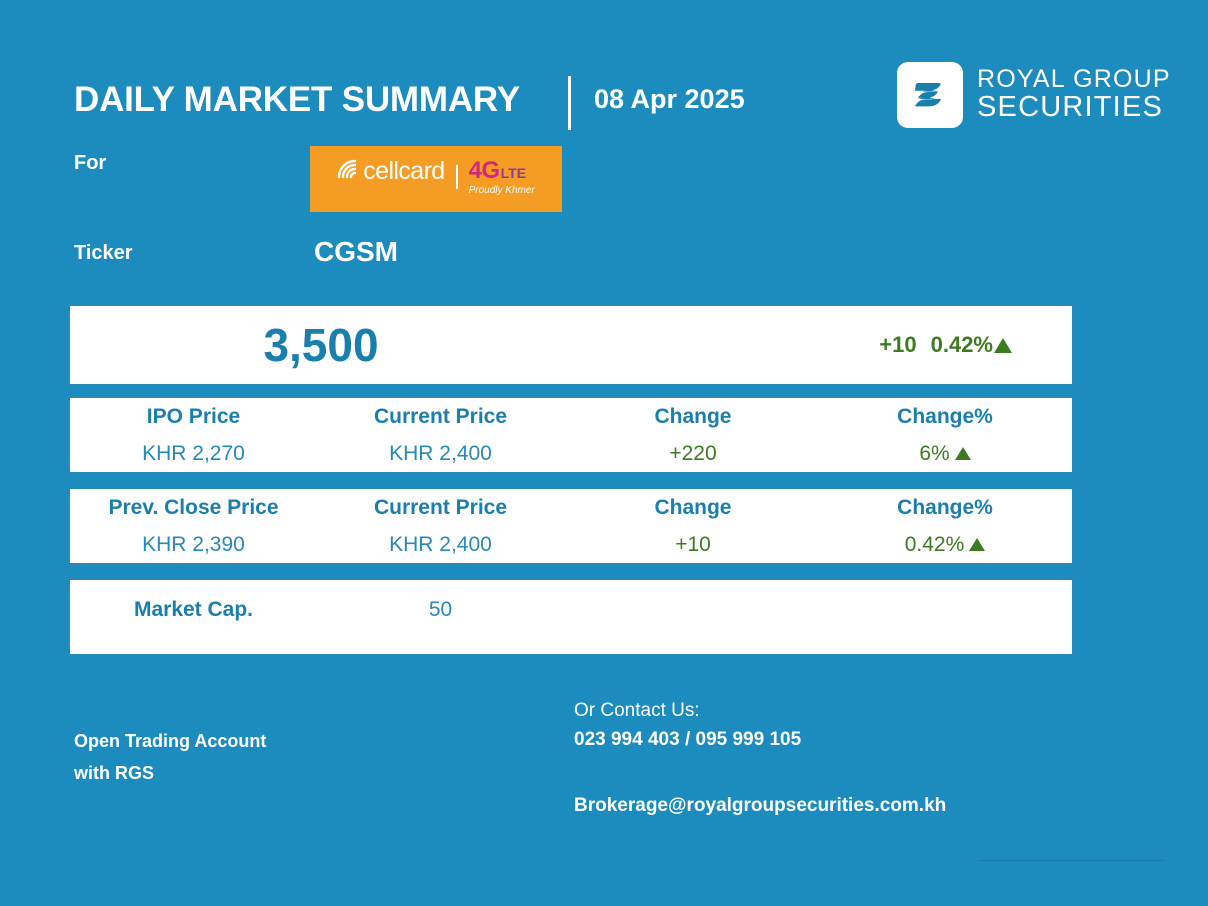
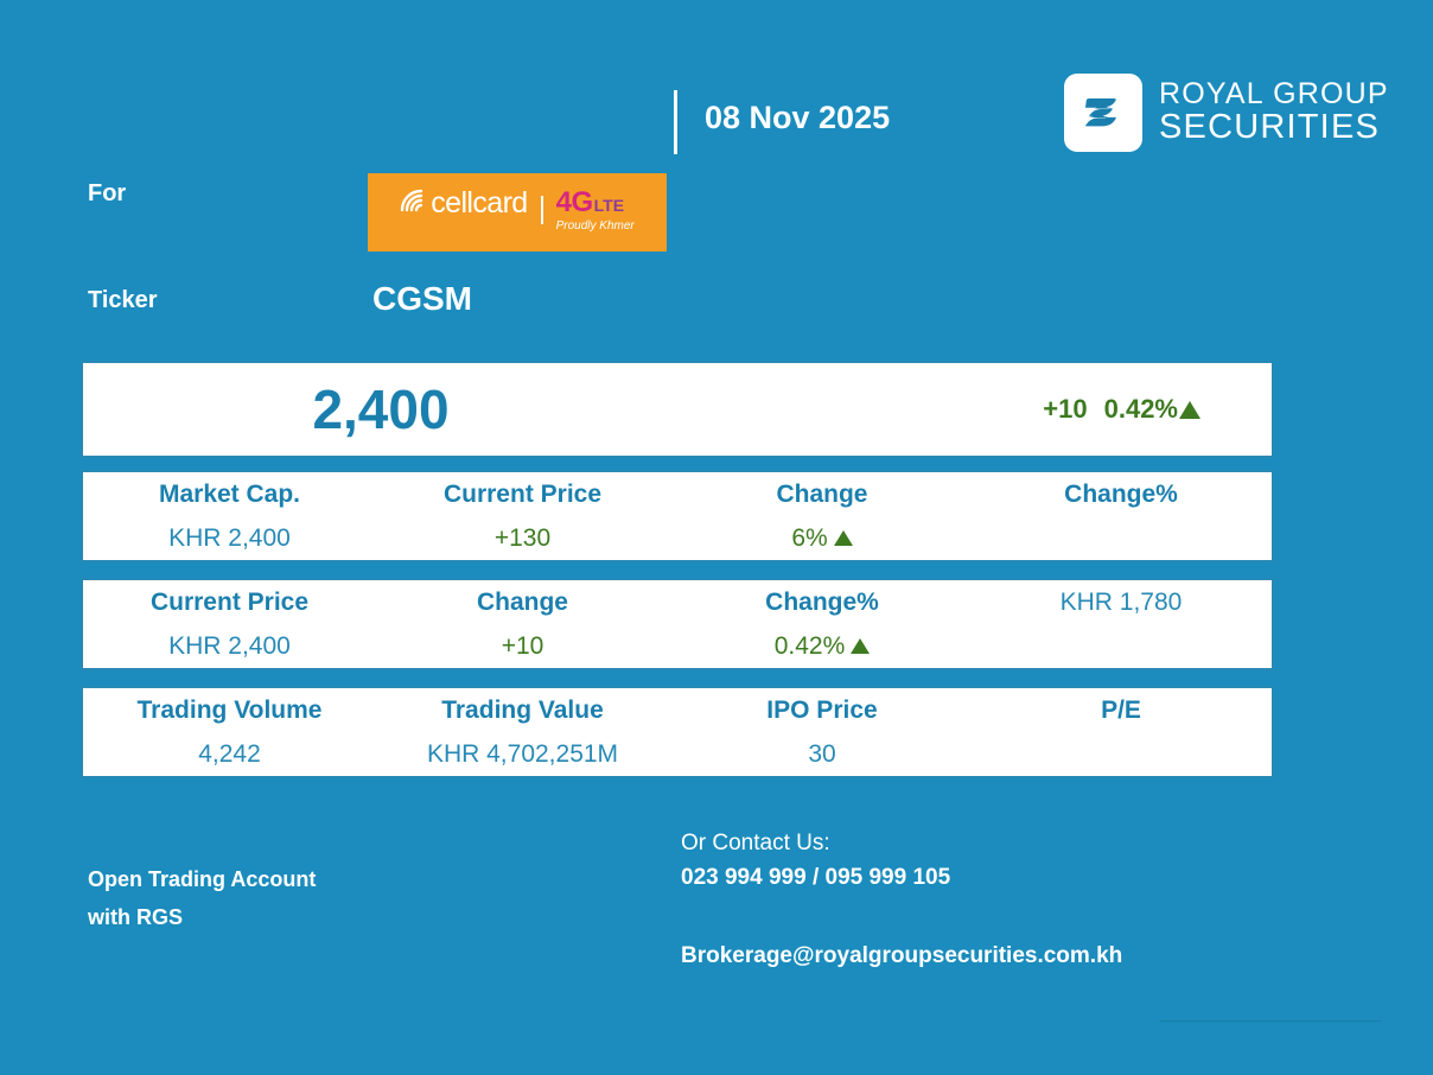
- DAILY MARKET SUMMARY
- 08 Apr 2025
+ 08 Nov 2025
  ROYAL GROUP
  SECURITIES
  For
  cellcard
  4G
  LTE
  Proudly Khmer
  Ticker
  CGSM
- 3,500
+ 2,400
  +10
  0.42%
- IPO Price
+ Market Cap.
  Current Price
  Change
  Change%
- KHR 2,270
  KHR 2,400
- +220
+ +130
  6%
- Prev. Close Price
  Current Price
  Change
  Change%
- KHR 2,390
+ KHR 1,780
  KHR 2,400
  +10
  0.42%
+ Trading Volume
+ Trading Value
- Market Cap.
+ IPO Price
+ P/E
+ 4,242
+ KHR 4,702,251M
- 50
+ 30
  Open Trading Account
  with RGS
  Or Contact Us:
- 023 994 403 / 095 999 105
+ 023 994 999 / 095 999 105
  Brokerage@royalgroupsecurities.com.kh
